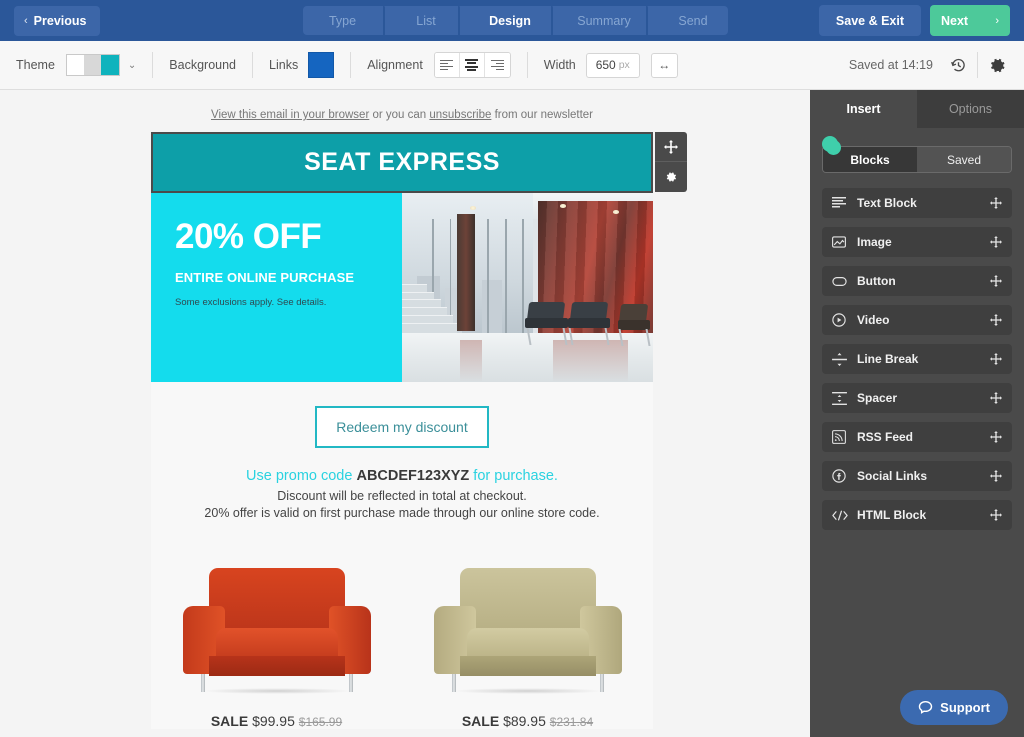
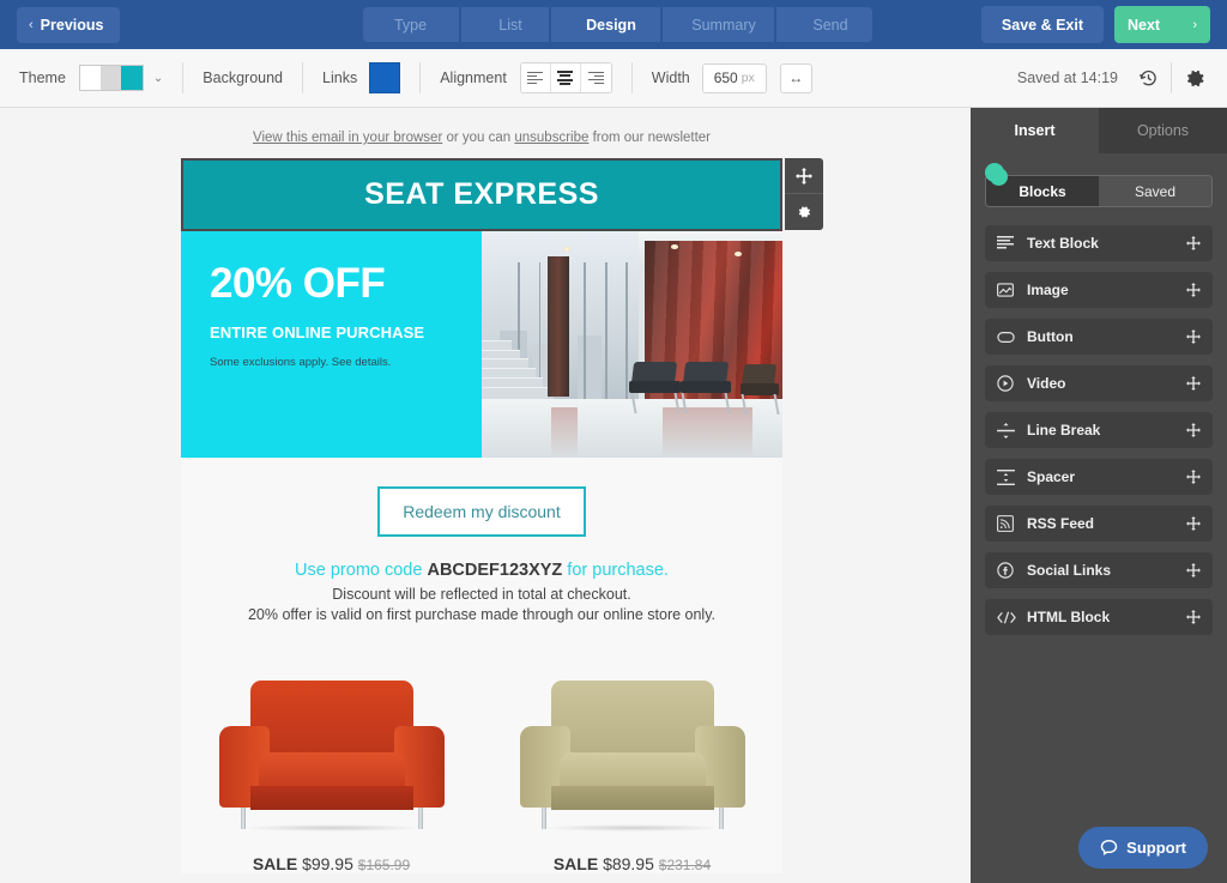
  ‹
  Previous
  Type
  List
  Design
  Summary
  Send
  Save & Exit
  Next
  ›
  Theme
  ⌄
  Background
  Links
  Alignment
  Width
  650
  px
  ↔
  Saved at 14:19
  View this email in your browser or you can unsubscribe from our newsletter
  SEAT EXPRESS
  20% OFF
  ENTIRE ONLINE PURCHASE
  Some exclusions apply. See details.
  Redeem my discount
  Use promo code ABCDEF123XYZ for purchase.
  Discount will be reflected in total at checkout.
- 20% offer is valid on first purchase made through our online store code.
+ 20% offer is valid on first purchase made through our online store only.
  SALE $99.95 $165.99
  SALE $89.95 $231.84
  Insert
  Options
  Blocks
  Saved
  Text Block
  Image
  Button
  Video
  Line Break
  Spacer
  RSS Feed
  Social Links
  HTML Block
  Support
